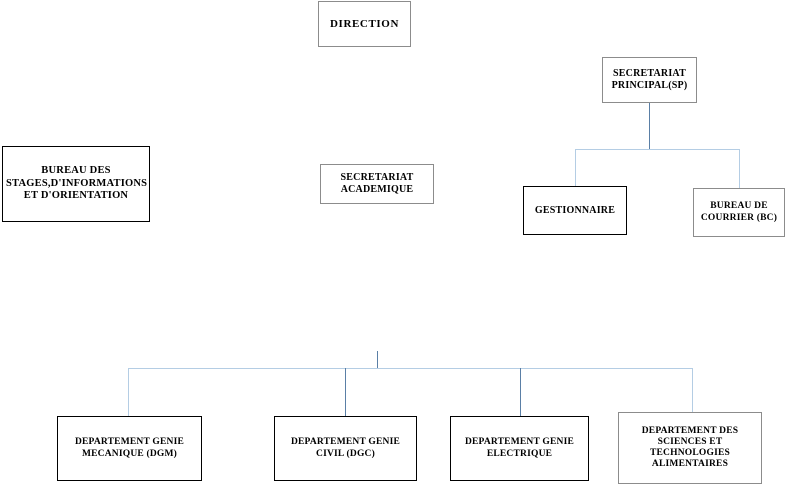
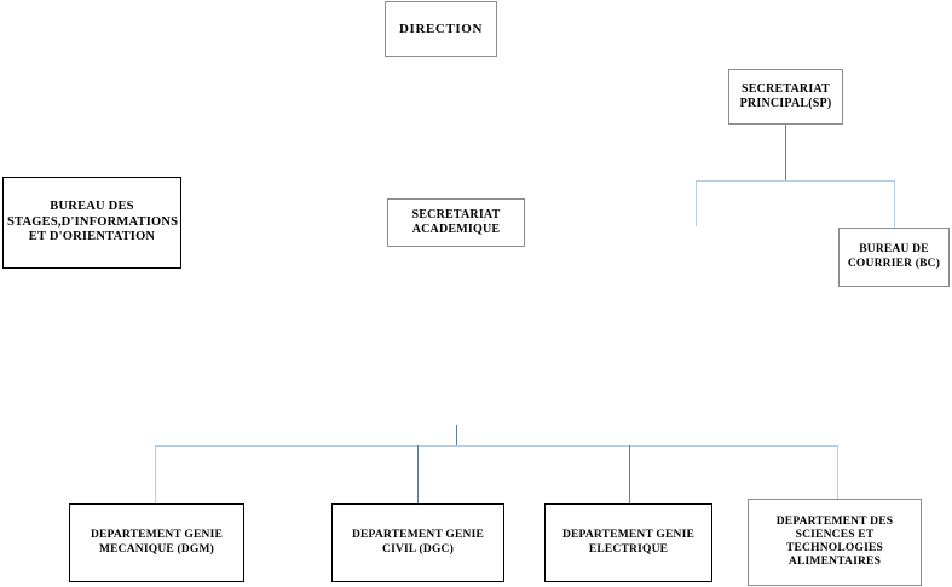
  DIRECTION
  SECRETARIAT
  PRINCIPAL(SP)
  BUREAU DES
  STAGES,D'INFORMATIONS
  ET D'ORIENTATION
  SECRETARIAT
  ACADEMIQUE
- GESTIONNAIRE
  BUREAU DE
  COURRIER (BC)
  DEPARTEMENT GENIE
  MECANIQUE (DGM)
  DEPARTEMENT GENIE
  CIVIL (DGC)
  DEPARTEMENT GENIE
  ELECTRIQUE
  DEPARTEMENT DES
  SCIENCES ET
  TECHNOLOGIES
  ALIMENTAIRES
